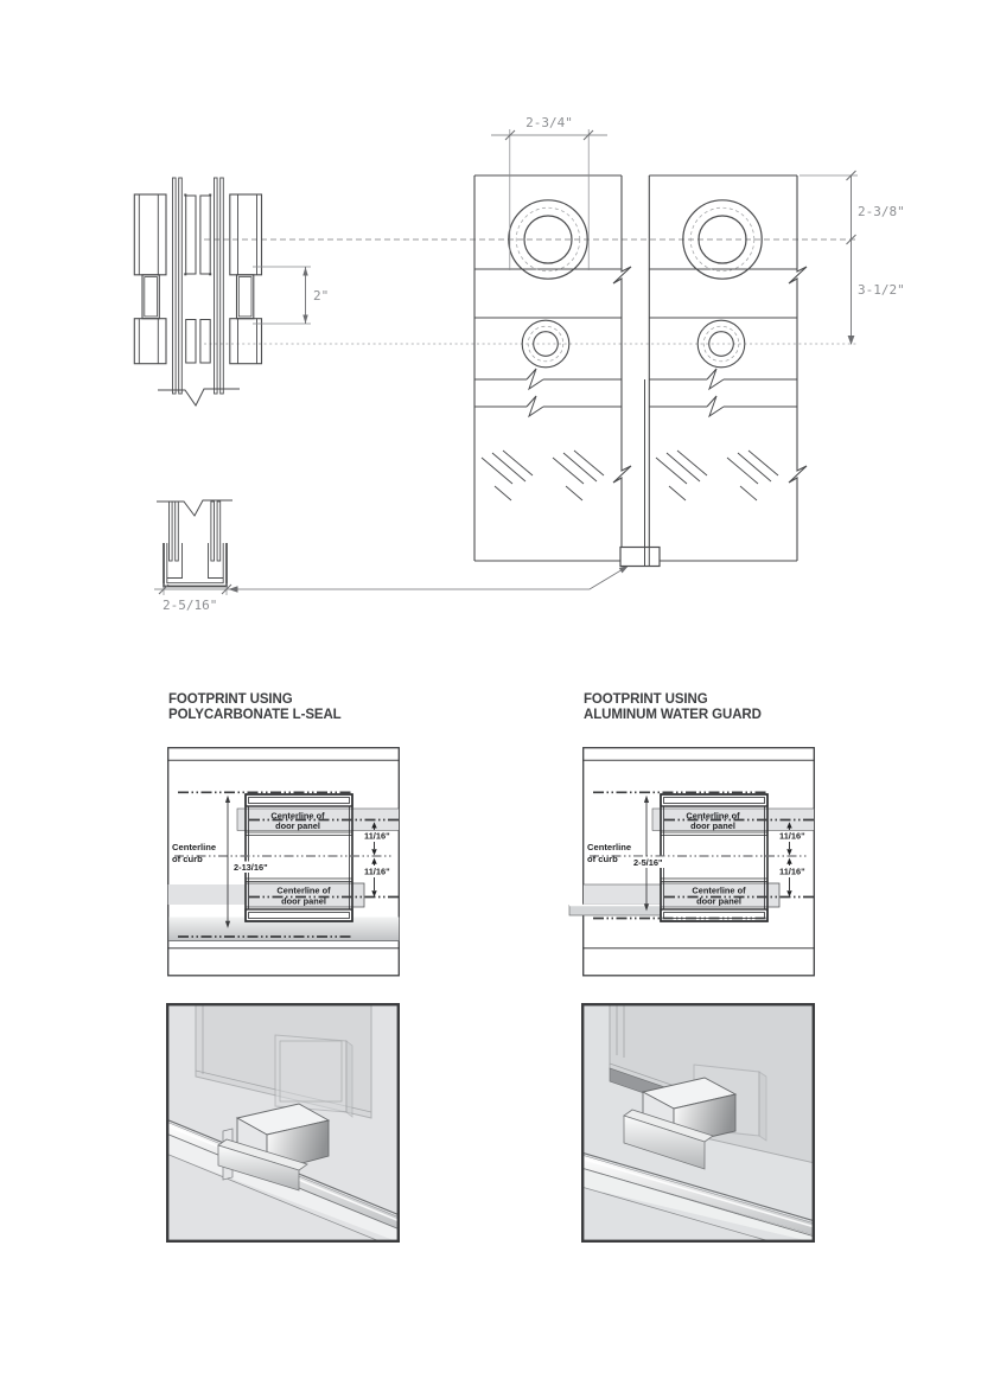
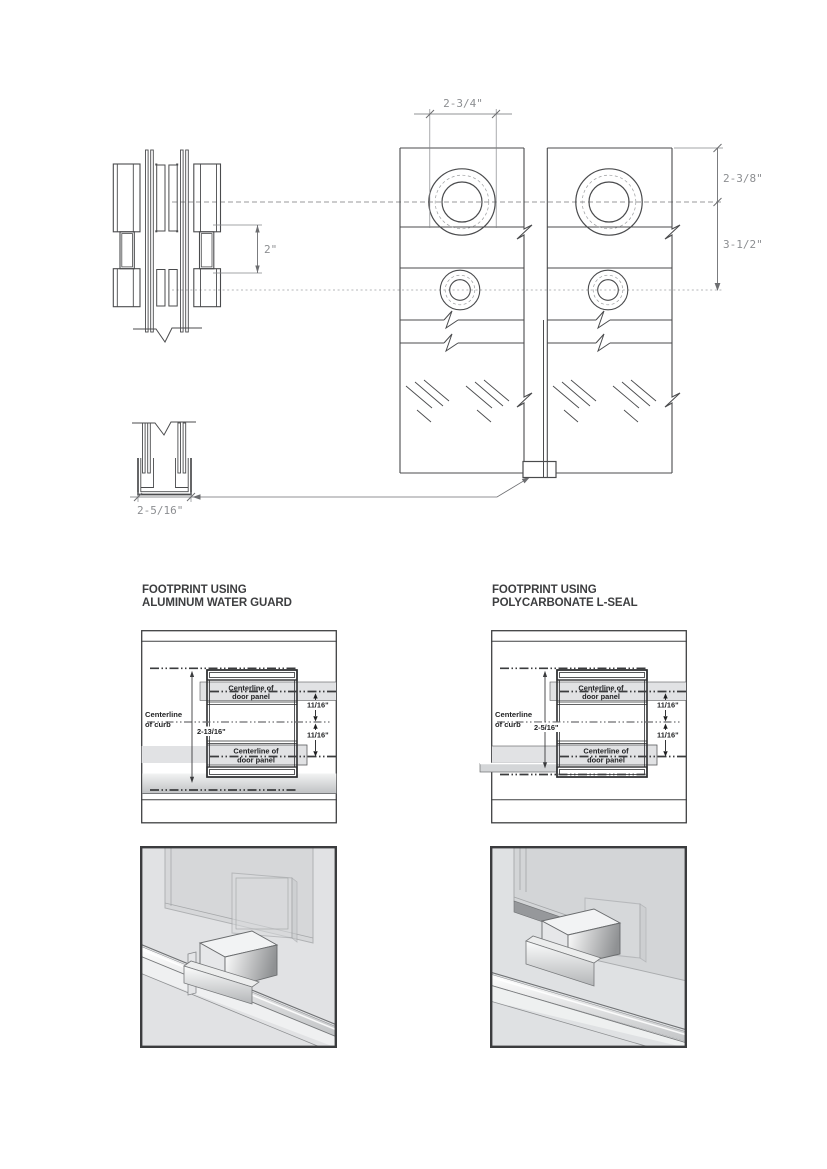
  2"
  2-5/16"
  2-3/4"
  2-3/8"
  3-1/2"
  FOOTPRINT USING
- POLYCARBONATE L-SEAL
+ ALUMINUM WATER GUARD
  FOOTPRINT USING
- ALUMINUM WATER GUARD
+ POLYCARBONATE L-SEAL
  2-13/16"
  Centerline
  of curb
  Centerline of
  door panel
  Centerline of
  door panel
  11/16"
  11/16"
  2-5/16"
  Centerline
  of curb
  Centerline of
  door panel
  Centerline of
  door panel
  11/16"
  11/16"
